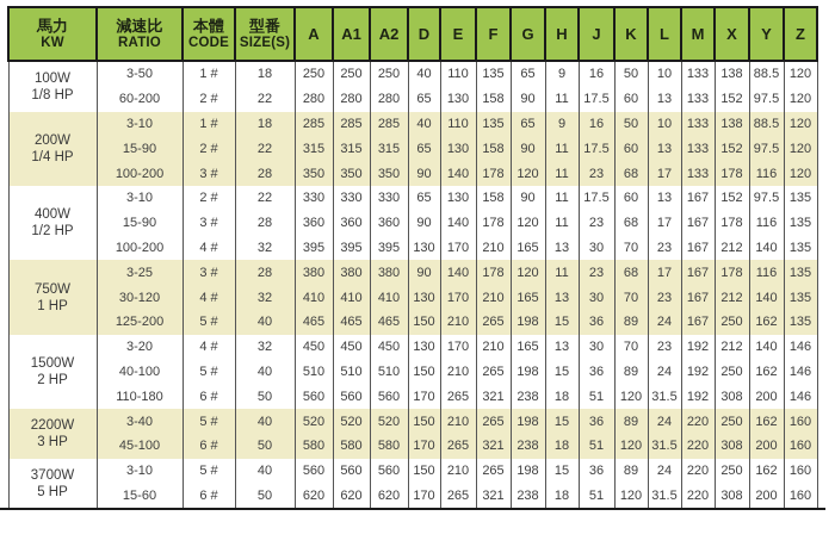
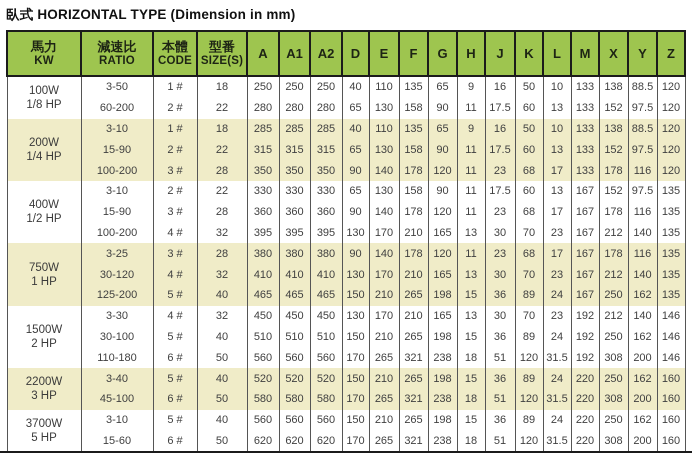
+ 臥式 HORIZONTAL TYPE (Dimension in mm)
  馬力 KW	減速比 RATIO	本體 CODE	型番 SIZE(S)	A	A1	A2	D	E	F	G	H	J	K	L	M	X	Y	Z
  100W1/8 HP	3-50	1 #	18	250	250	250	40	110	135	65	9	16	50	10	133	138	88.5	120
  60-200	2 #	22	280	280	280	65	130	158	90	11	17.5	60	13	133	152	97.5	120
  200W1/4 HP	3-10	1 #	18	285	285	285	40	110	135	65	9	16	50	10	133	138	88.5	120
  15-90	2 #	22	315	315	315	65	130	158	90	11	17.5	60	13	133	152	97.5	120
  100-200	3 #	28	350	350	350	90	140	178	120	11	23	68	17	133	178	116	120
  400W1/2 HP	3-10	2 #	22	330	330	330	65	130	158	90	11	17.5	60	13	167	152	97.5	135
  15-90	3 #	28	360	360	360	90	140	178	120	11	23	68	17	167	178	116	135
  100-200	4 #	32	395	395	395	130	170	210	165	13	30	70	23	167	212	140	135
  750W1 HP	3-25	3 #	28	380	380	380	90	140	178	120	11	23	68	17	167	178	116	135
  30-120	4 #	32	410	410	410	130	170	210	165	13	30	70	23	167	212	140	135
  125-200	5 #	40	465	465	465	150	210	265	198	15	36	89	24	167	250	162	135
- 1500W2 HP	3-20	4 #	32	450	450	450	130	170	210	165	13	30	70	23	192	212	140	146
+ 1500W2 HP	3-30	4 #	32	450	450	450	130	170	210	165	13	30	70	23	192	212	140	146
- 40-100	5 #	40	510	510	510	150	210	265	198	15	36	89	24	192	250	162	146
+ 30-100	5 #	40	510	510	510	150	210	265	198	15	36	89	24	192	250	162	146
  110-180	6 #	50	560	560	560	170	265	321	238	18	51	120	31.5	192	308	200	146
  2200W3 HP	3-40	5 #	40	520	520	520	150	210	265	198	15	36	89	24	220	250	162	160
  45-100	6 #	50	580	580	580	170	265	321	238	18	51	120	31.5	220	308	200	160
  3700W5 HP	3-10	5 #	40	560	560	560	150	210	265	198	15	36	89	24	220	250	162	160
  15-60	6 #	50	620	620	620	170	265	321	238	18	51	120	31.5	220	308	200	160
